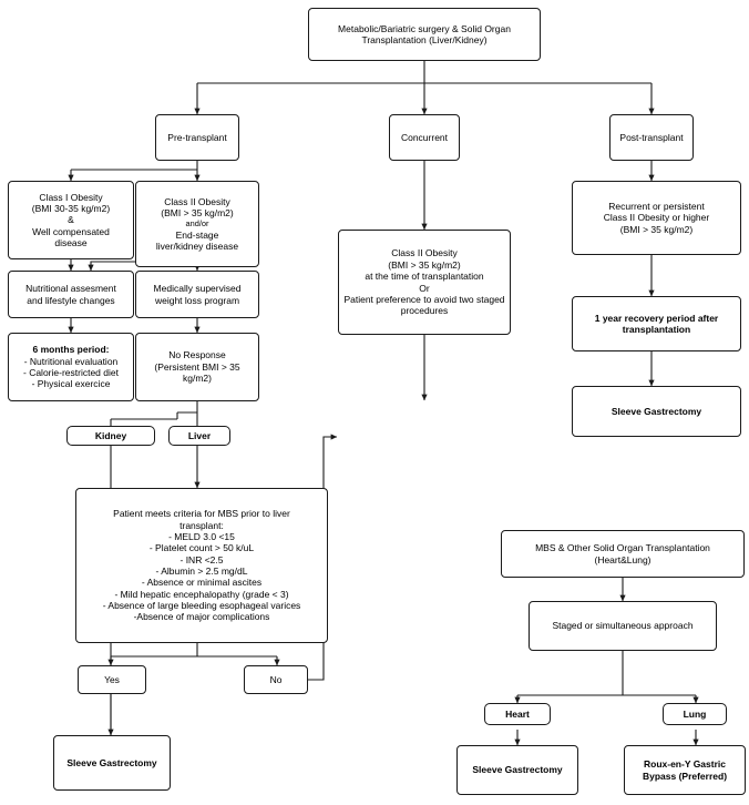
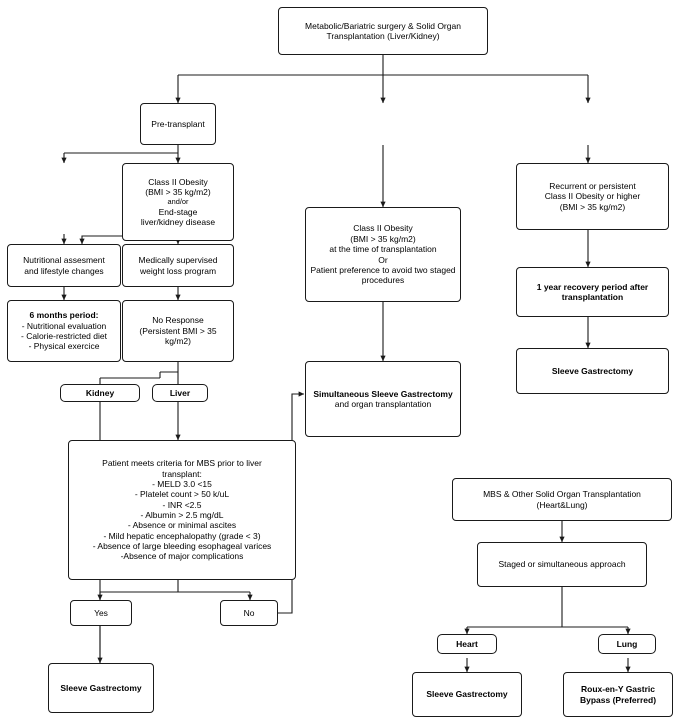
  Metabolic/Bariatric surgery & Solid Organ
  Transplantation (Liver/Kidney)
  Pre-transplant
- Concurrent
- Post-transplant
- Class I Obesity
- (BMI 30-35 kg/m2)
- &
- Well compensated
- disease
  Class II Obesity
  (BMI > 35 kg/m2)
  and/or
  End-stage
  liver/kidney disease
  Nutritional assesment
  and lifestyle changes
  Medically supervised
  weight loss program
  6 months period:
  - Nutritional evaluation
  - Calorie-restricted diet
  - Physical exercice
  No Response
  (Persistent BMI > 35
  kg/m2)
  Kidney
  Liver
  Patient meets criteria for MBS prior to liver
  transplant:
  - MELD 3.0 <15
  - Platelet count > 50 k/uL
  - INR <2.5
  - Albumin > 2.5 mg/dL
  - Absence or minimal ascites
  - Mild hepatic encephalopathy (grade < 3)
  - Absence of large bleeding esophageal varices
  -Absence of major complications
  Yes
  No
  Sleeve Gastrectomy
  Class II Obesity
  (BMI > 35 kg/m2)
  at the time of transplantation
  Or
  Patient preference to avoid two staged
  procedures
+ Simultaneous Sleeve Gastrectomy
+ and organ transplantation
  Recurrent or persistent
  Class II Obesity or higher
  (BMI > 35 kg/m2)
  1 year recovery period after
  transplantation
  Sleeve Gastrectomy
  MBS & Other Solid Organ Transplantation
  (Heart&Lung)
  Staged or simultaneous approach
  Heart
  Lung
  Sleeve Gastrectomy
  Roux-en-Y Gastric
  Bypass (Preferred)
